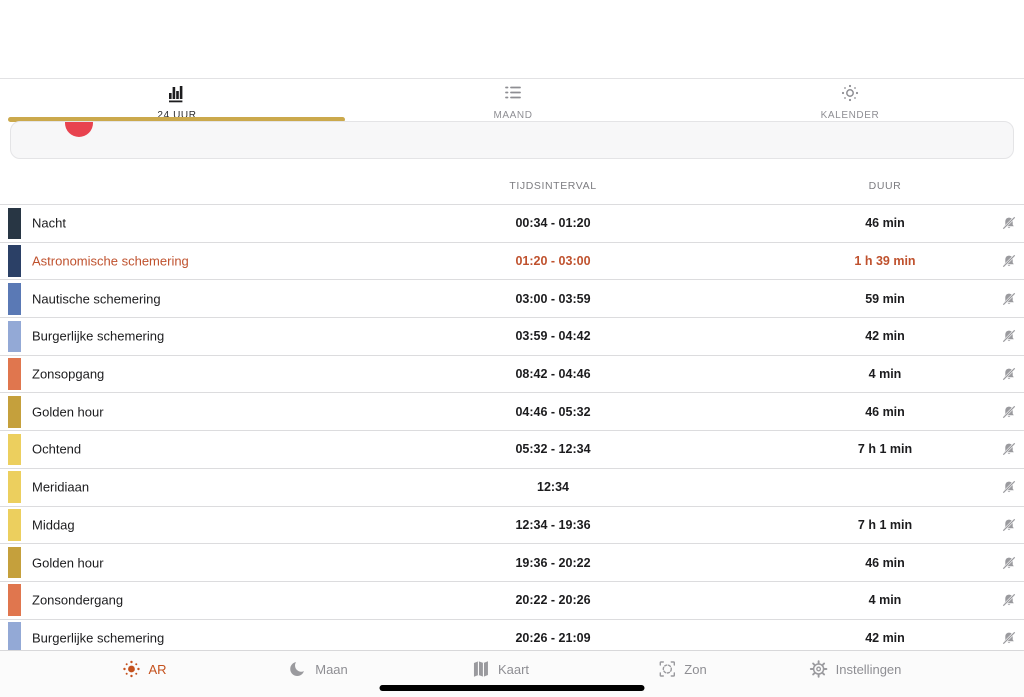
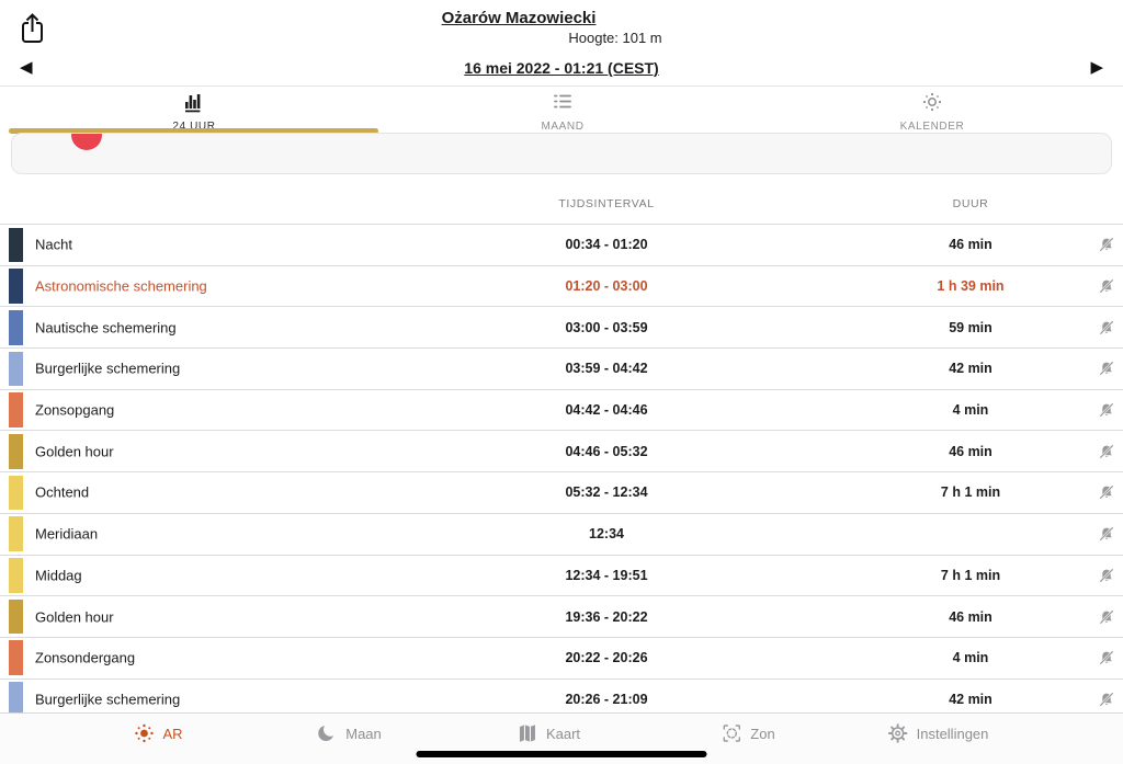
+ Ożarów Mazowiecki
+ Hoogte: 101 m
+ ◀
+ 16 mei 2022 - 01:21 (CEST)
+ ▶
  24 UUR
  MAAND
  KALENDER
  TIJDSINTERVAL
  DUUR
  Nacht
  00:34 - 01:20
  46 min
  Astronomische schemering
  01:20 - 03:00
  1 h 39 min
  Nautische schemering
  03:00 - 03:59
  59 min
  Burgerlijke schemering
  03:59 - 04:42
  42 min
  Zonsopgang
- 08:42 - 04:46
+ 04:42 - 04:46
  4 min
  Golden hour
  04:46 - 05:32
  46 min
  Ochtend
  05:32 - 12:34
  7 h 1 min
  Meridiaan
  12:34
  Middag
- 12:34 - 19:36
+ 12:34 - 19:51
  7 h 1 min
  Golden hour
  19:36 - 20:22
  46 min
  Zonsondergang
  20:22 - 20:26
  4 min
  Burgerlijke schemering
  20:26 - 21:09
  42 min
  AR
  Maan
  Kaart
  Zon
  Instellingen
